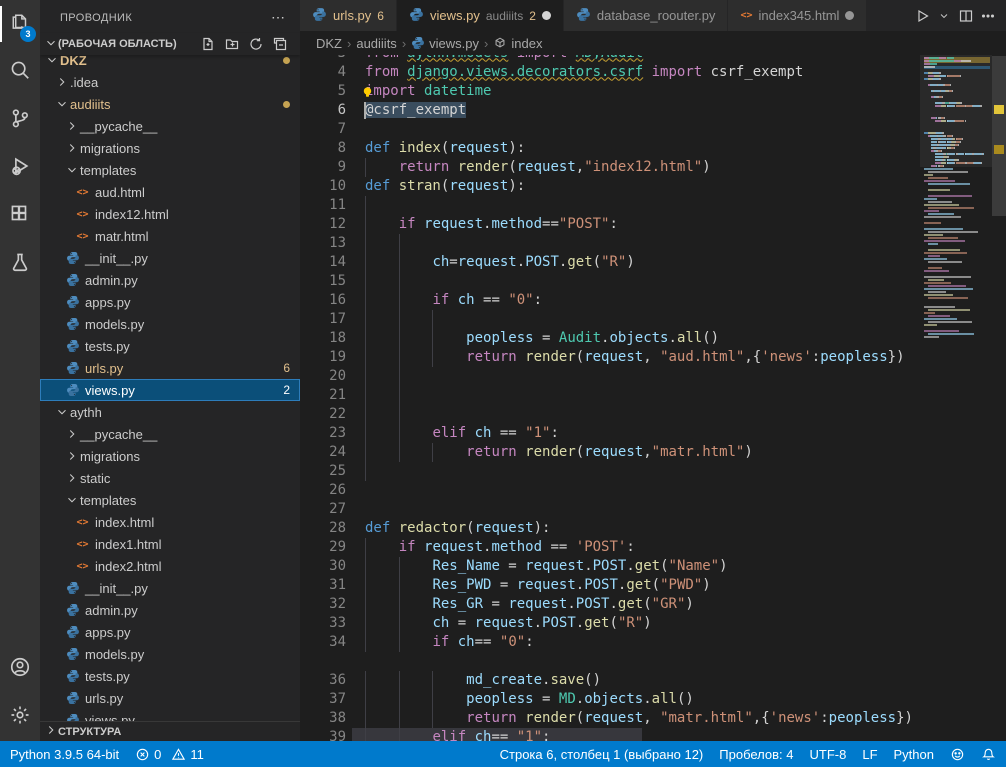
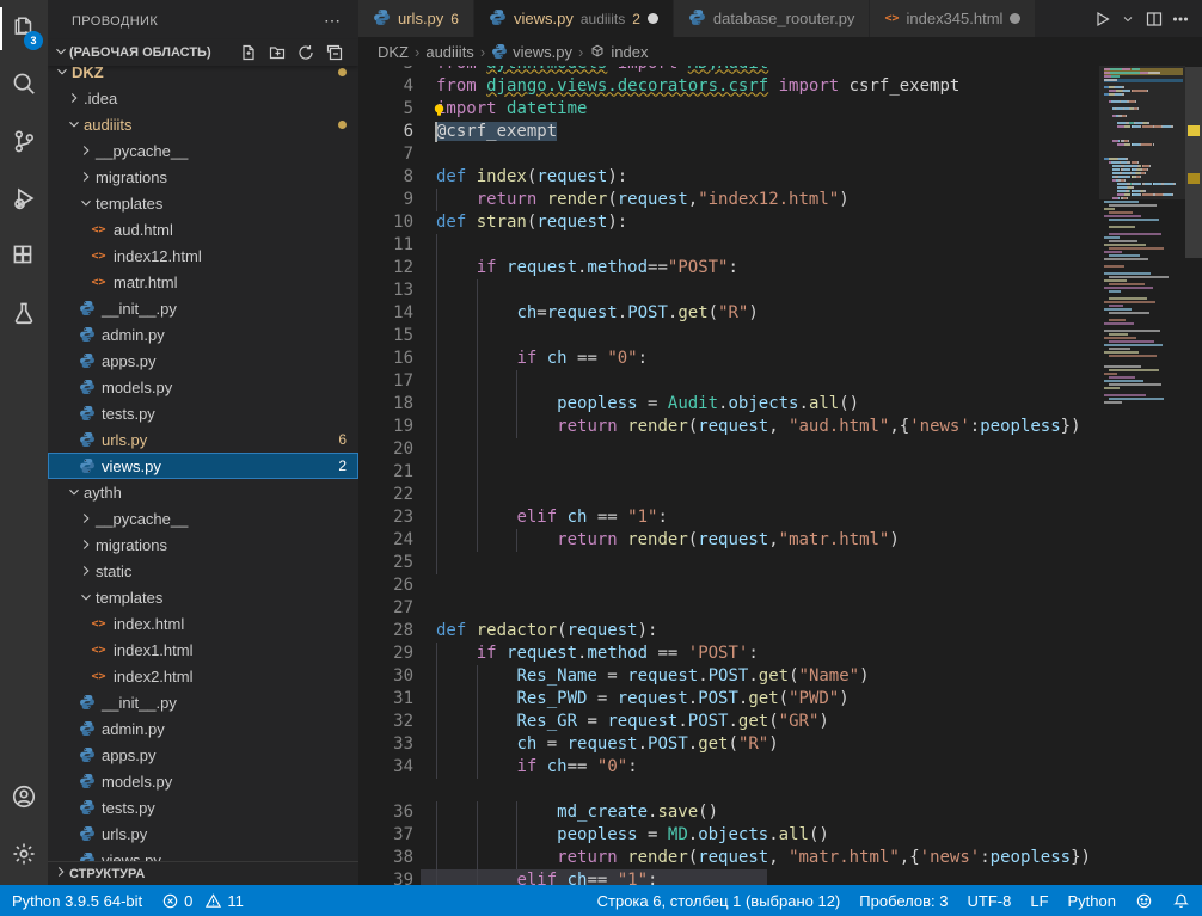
  3
  ПРОВОДНИК
  ⋯
  (РАБОЧАЯ ОБЛАСТЬ)
  DKZ
  .idea
  audiiits
  __pycache__
  migrations
  templates
  <>
  aud.html
  <>
  index12.html
  <>
  matr.html
  __init__.py
  admin.py
  apps.py
  models.py
  tests.py
  urls.py
  6
  views.py
  2
  aythh
  __pycache__
  migrations
  static
  templates
  <>
  index.html
  <>
  index1.html
  <>
  index2.html
  __init__.py
  admin.py
  apps.py
  models.py
  tests.py
  urls.py
  views.py
  СТРУКТУРА
  urls.py
  6
  views.py
  audiiits
  2
  database_roouter.py
  <>
  index345.html
  DKZ
  ›
  audiiits
  ›
  views.py
  ›
  index
  4
  from django.views.decorators.csrf import csrf_exempt
  5
  mport datetime
  6
  @csrf_exempt
  7
  8
  def index(request):
  9
  return render(request,"index12.html")
  10
  def stran(request):
  11
  12
  if request.method=="POST":
  13
  14
  ch=request.POST.get("R")
  15
  16
  if ch == "0":
  17
  18
  peopless = Audit.objects.all()
  19
  return render(request, "aud.html",{'news':peopless})
  20
  21
  22
  23
  elif ch == "1":
  24
  return render(request,"matr.html")
  25
  26
  27
  28
  def redactor(request):
  29
  if request.method == 'POST':
  30
  Res_Name = request.POST.get("Name")
  31
  Res_PWD = request.POST.get("PWD")
  32
  Res_GR = request.POST.get("GR")
  33
  ch = request.POST.get("R")
  34
  if ch== "0":
  36
  md_create.save()
  37
  peopless = MD.objects.all()
  38
  return render(request, "matr.html",{'news':peopless})
  39
  elif ch== "1":
  Python 3.9.5 64-bit
  0
  11
  Строка 6, столбец 1 (выбрано 12)
- Пробелов: 4
+ Пробелов: 3
  UTF-8
  LF
  Python
